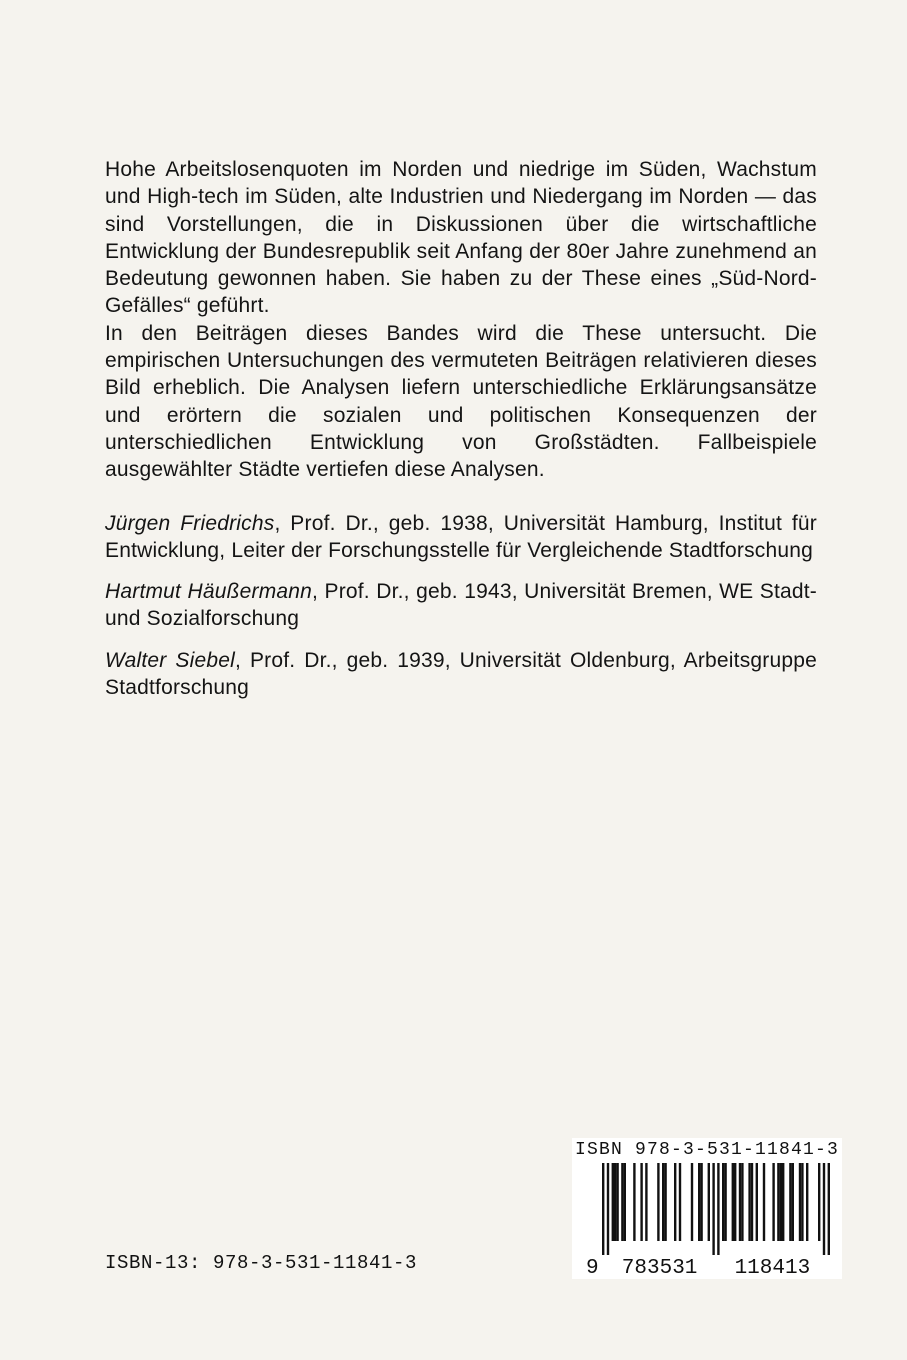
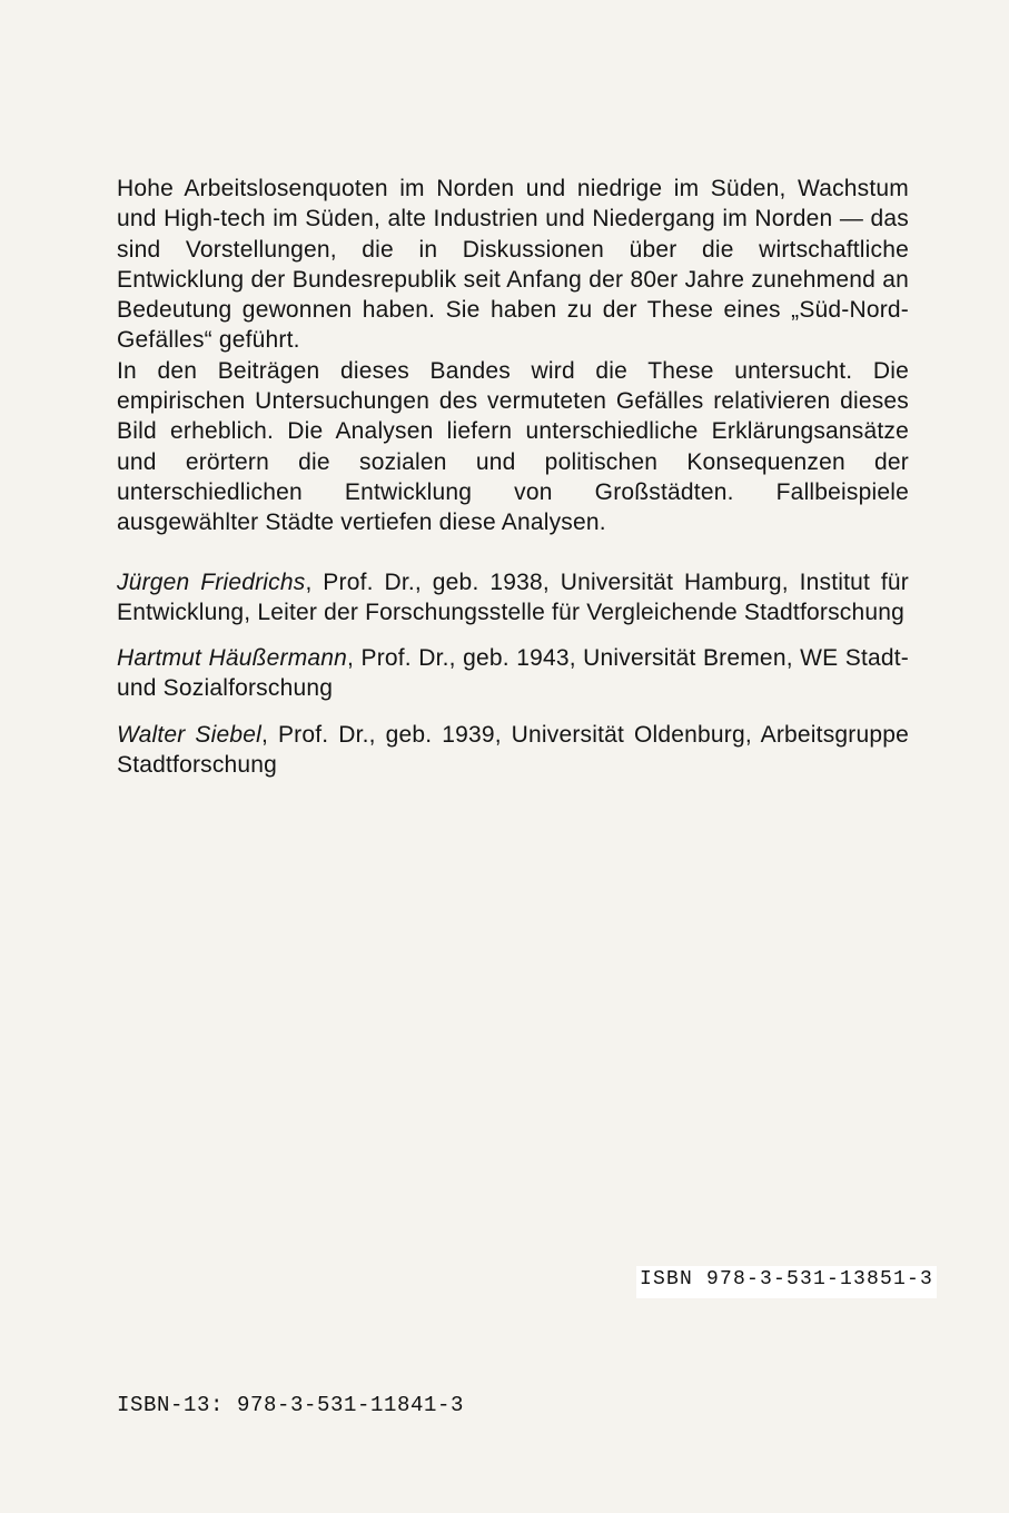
  Hohe Arbeitslosenquoten im Norden und niedrige im Süden, Wachstum und High-tech im Süden, alte Industrien und Niedergang im Norden — das sind Vorstellungen, die in Diskussionen über die wirtschaftliche Entwicklung der Bundesrepublik seit Anfang der 80er Jahre zunehmend an Bedeutung gewonnen haben. Sie haben zu der These eines „Süd-Nord-Gefälles“ geführt.
- In den Beiträgen dieses Bandes wird die These untersucht. Die empirischen Untersuchungen des vermuteten Beiträgen relativieren dieses Bild erheblich. Die Analysen liefern unterschiedliche Erklärungsansätze und erörtern die sozialen und politischen Konsequenzen der unterschiedlichen Entwicklung von Großstädten. Fallbeispiele ausgewählter Städte vertiefen diese Analysen.
+ In den Beiträgen dieses Bandes wird die These untersucht. Die empirischen Untersuchungen des vermuteten Gefälles relativieren dieses Bild erheblich. Die Analysen liefern unterschiedliche Erklärungsansätze und erörtern die sozialen und politischen Konsequenzen der unterschiedlichen Entwicklung von Großstädten. Fallbeispiele ausgewählter Städte vertiefen diese Analysen.
  Jürgen Friedrichs, Prof. Dr., geb. 1938, Universität Hamburg, Institut für Entwicklung, Leiter der Forschungsstelle für Vergleichende Stadtforschung
  Hartmut Häußermann, Prof. Dr., geb. 1943, Universität Bremen, WE Stadt- und Sozialforschung
  Walter Siebel, Prof. Dr., geb. 1939, Universität Oldenburg, Arbeitsgruppe Stadtforschung
  ISBN-13: 978-3-531-11841-3
- ISBN 978-3-531-11841-3
+ ISBN 978-3-531-13851-3
- 9
- 783531
- 118413
